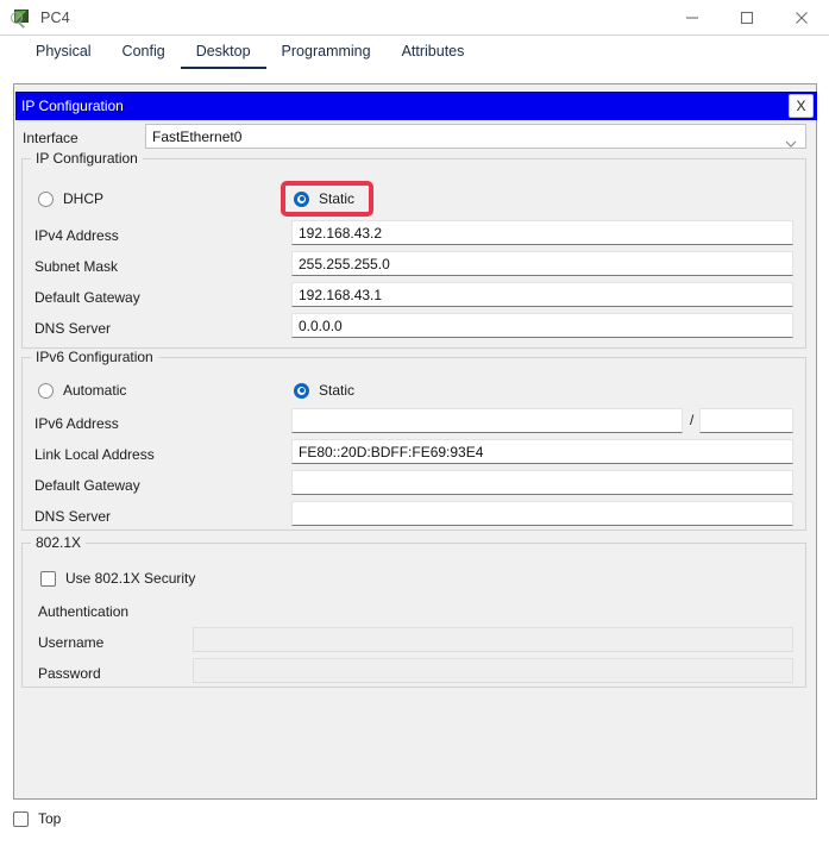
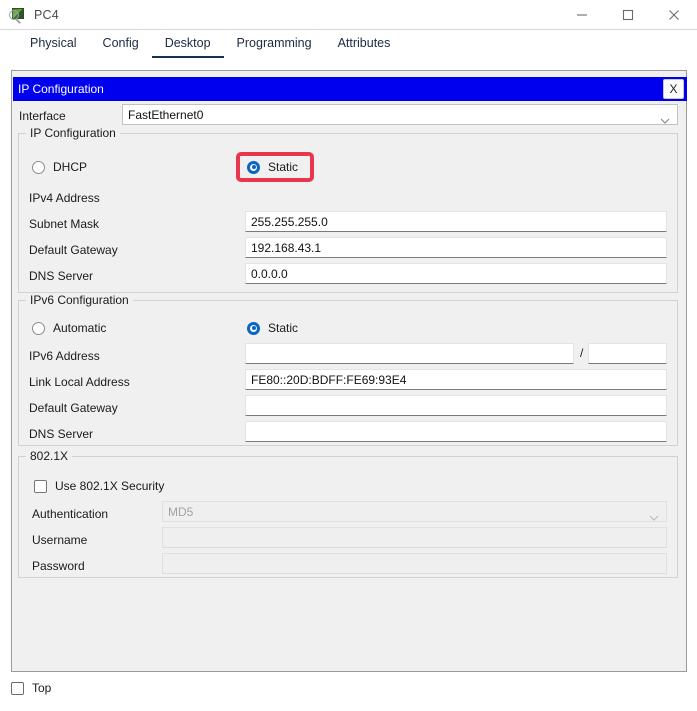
  PC4
  Physical
  Config
  Desktop
  Programming
  Attributes
  IP Configuration
  X
  Interface
  FastEthernet0
  IP Configuration
  DHCP
  Static
  IPv4 Address
- 192.168.43.2
  Subnet Mask
  255.255.255.0
  Default Gateway
  192.168.43.1
  DNS Server
  0.0.0.0
  IPv6 Configuration
  Automatic
  Static
  IPv6 Address
  /
  Link Local Address
  FE80::20D:BDFF:FE69:93E4
  Default Gateway
  DNS Server
  802.1X
  Use 802.1X Security
  Authentication
+ MD5
  Username
  Password
  Top
